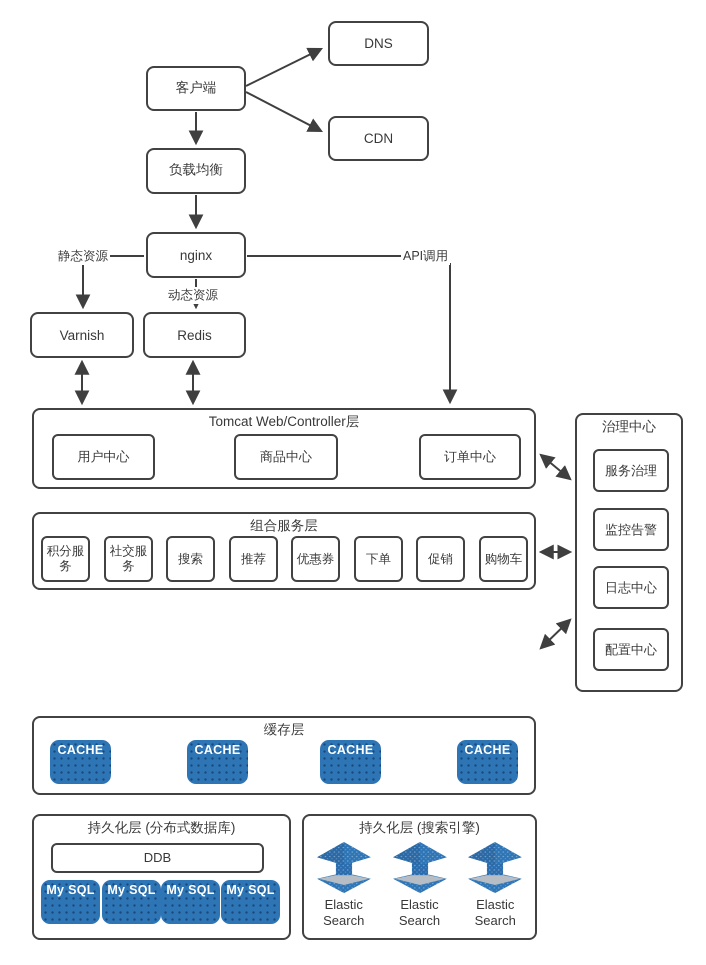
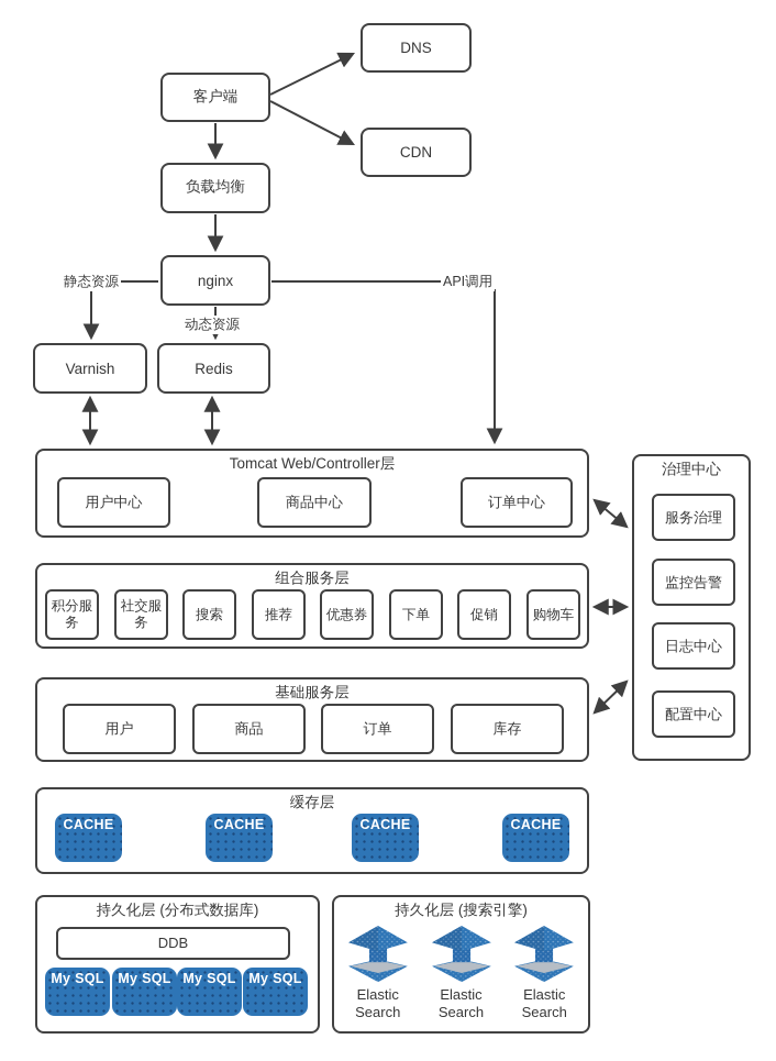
  客户端
  DNS
  CDN
  负载均衡
  nginx
  Varnish
  Redis
  静态资源
  动态资源
  API调用
  Tomcat Web/Controller层
  用户中心
  商品中心
  订单中心
  组合服务层
  积分服务
  社交服务
  搜索
  推荐
  优惠券
  下单
  促销
  购物车
+ 基础服务层
+ 用户
+ 商品
+ 订单
+ 库存
  缓存层
  CACHE
  CACHE
  CACHE
  CACHE
  持久化层 (分布式数据库)
  DDB
  My SQL
  My SQL
  My SQL
  My SQL
  持久化层 (搜索引擎)
  Elastic Search
  Elastic Search
  Elastic Search
  治理中心
  服务治理
  监控告警
  日志中心
  配置中心
